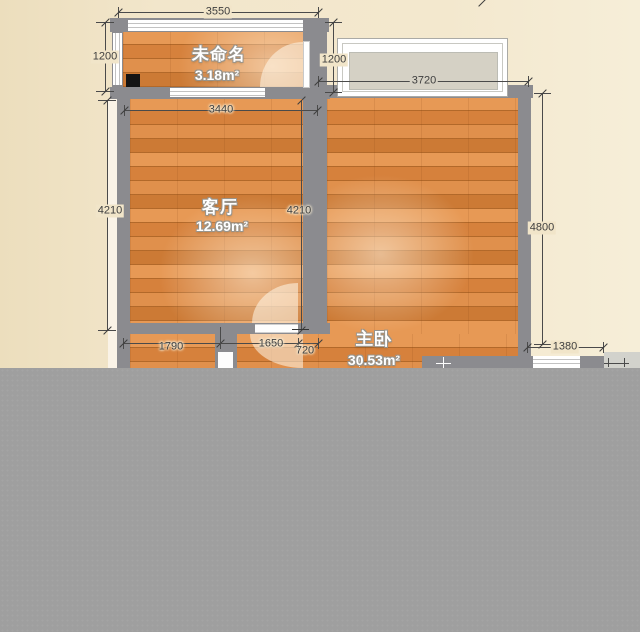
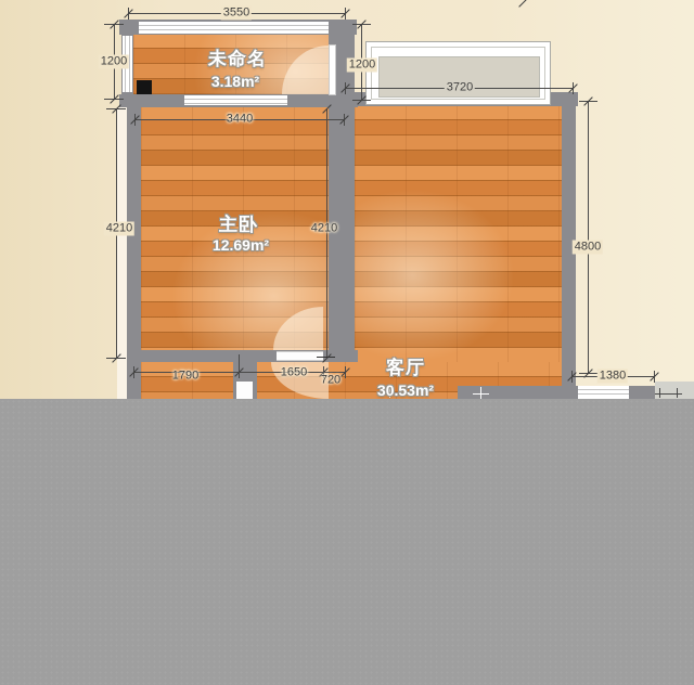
  3550
  1200
  3440
  4210
  4210
  1200
  3720
  4800
  1380
  1790
  1650
  720
  未命名
  3.18m²
- 客厅
+ 主卧
  12.69m²
- 主卧
+ 客厅
  30.53m²
